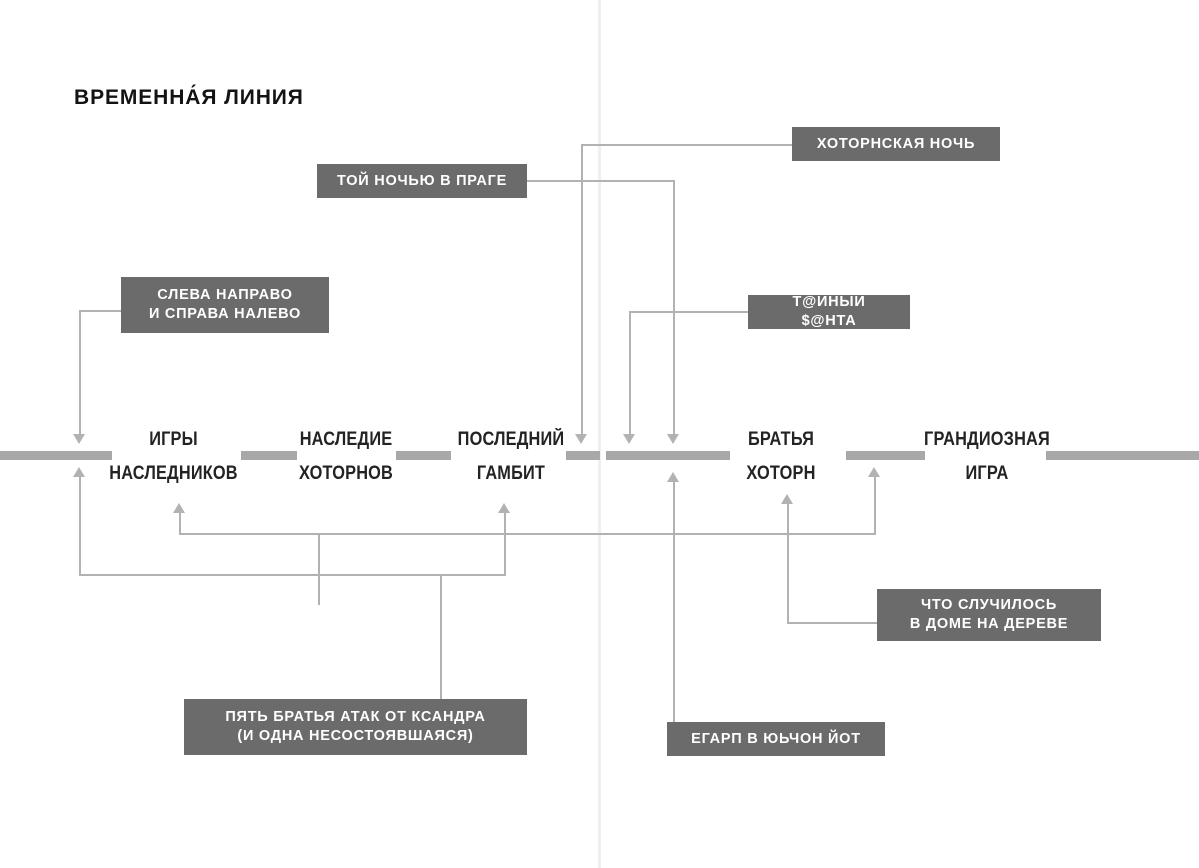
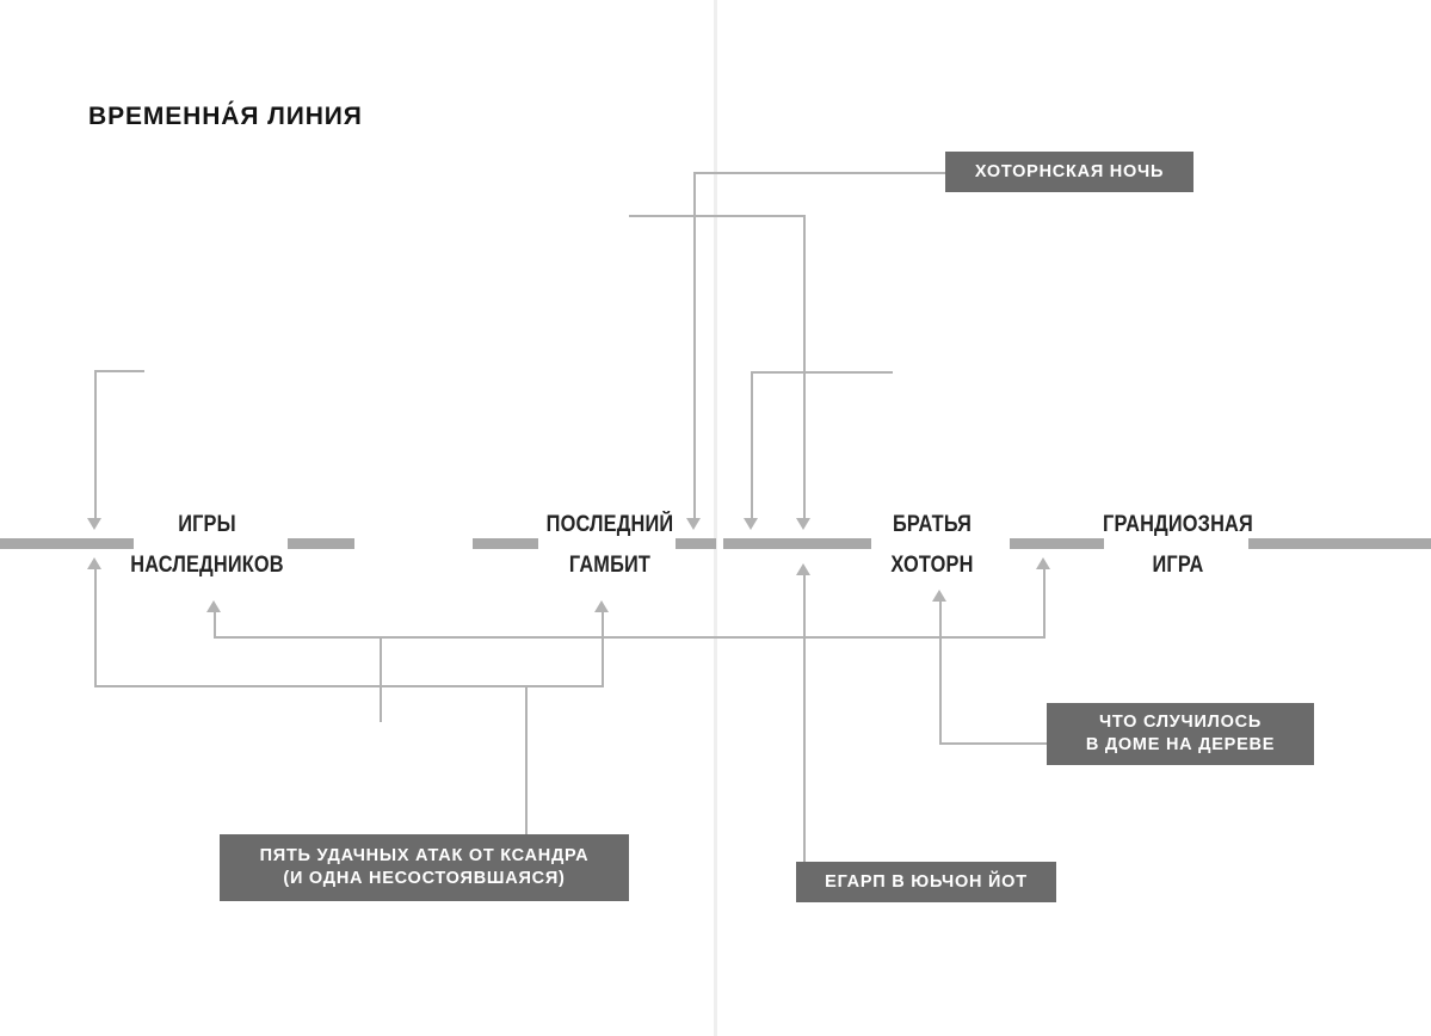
  ВРЕМЕННА́Я ЛИНИЯ
  ИГРЫ
  НАСЛЕДНИКОВ
- НАСЛЕДИЕ
- ХОТОРНОВ
  ПОСЛЕДНИЙ
  ГАМБИТ
  БРАТЬЯ
  ХОТОРН
  ГРАНДИОЗНАЯ
  ИГРА
  ХОТОРНСКАЯ НОЧЬ
- ТОЙ НОЧЬЮ В ПРАГЕ
- СЛЕВА НАПРАВО
- И СПРАВА НАЛЕВО
- Т@ЙНЫЙ $@НТА
- ПЯТЬ БРАТЬЯ АТАК ОТ КСАНДРА
+ ПЯТЬ УДАЧНЫХ АТАК ОТ КСАНДРА
  (И ОДНА НЕСОСТОЯВШАЯСЯ)
  ЧТО СЛУЧИЛОСЬ
  В ДОМЕ НА ДЕРЕВЕ
  ЕГАРП В ЮЬЧОН ЙОТ
